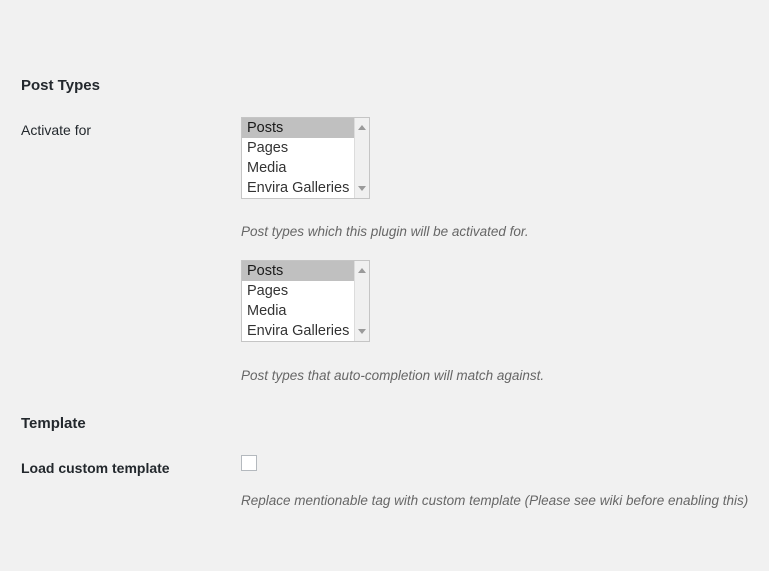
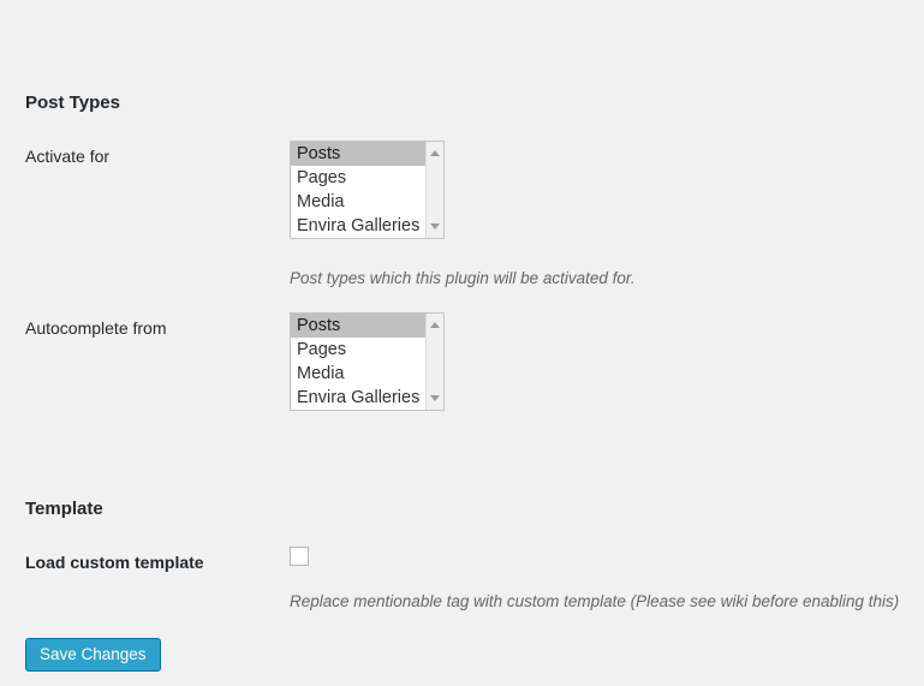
  Post Types
  Activate for
  Posts
  Pages
  Media
  Envira Galleries
  Post types which this plugin will be activated for.
+ Autocomplete from
  Posts
  Pages
  Media
  Envira Galleries
- Post types that auto-completion will match against.
  Template
  Load custom template
  Replace mentionable tag with custom template (Please see wiki before enabling this)
+ Save Changes
